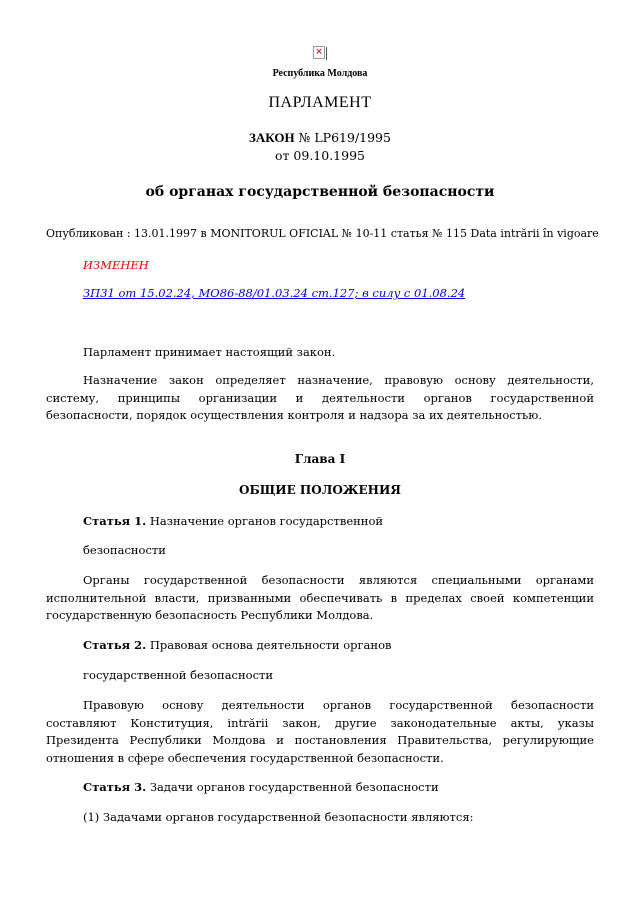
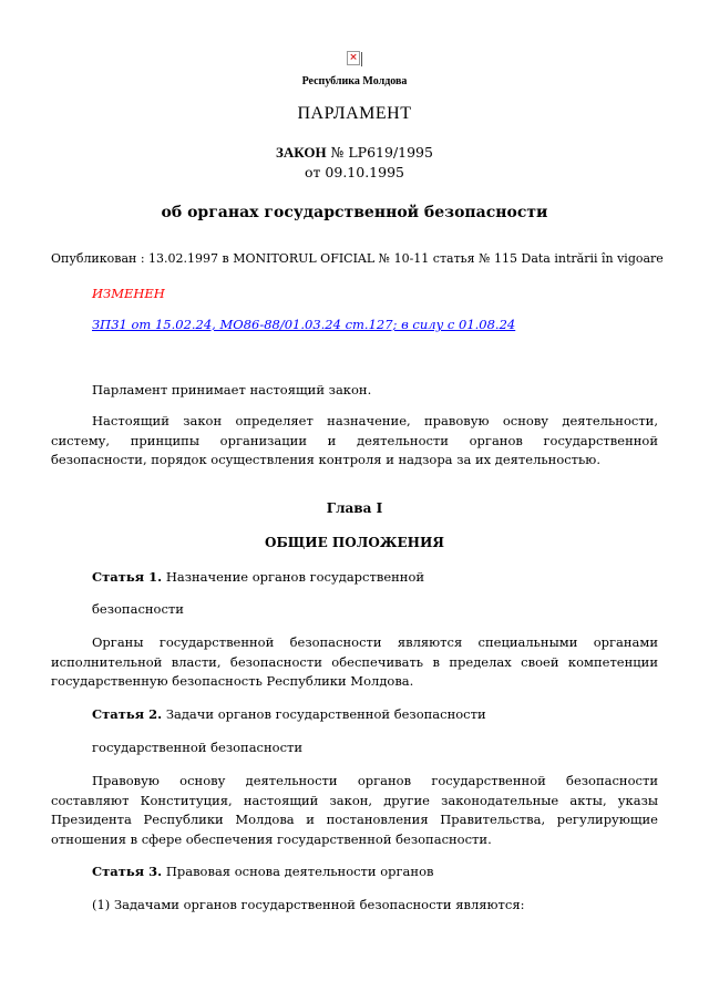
  ×
  Республика Молдова
  ПАРЛАМЕНТ
  ЗАКОН № LP619/1995
  от 09.10.1995
  об органах государственной безопасности
- Опубликован : 13.01.1997 в MONITORUL OFICIAL № 10-11 статья № 115 Data intrării în vigoare
+ Опубликован : 13.02.1997 в MONITORUL OFICIAL № 10-11 статья № 115 Data intrării în vigoare
  ИЗМЕНЕН
  ЗП31 от 15.02.24, МО86-88/01.03.24 ст.127; в силу с 01.08.24
  Парламент принимает настоящий закон.
- Назначение закон определяет назначение, правовую основу деятельности, систему, принципы организации и деятельности органов государственной безопасности, порядок осуществления контроля и надзора за их деятельностью.
+ Настоящий закон определяет назначение, правовую основу деятельности, систему, принципы организации и деятельности органов государственной безопасности, порядок осуществления контроля и надзора за их деятельностью.
  Глава I
  ОБЩИЕ ПОЛОЖЕНИЯ
  Статья 1. Назначение органов государственной
  безопасности
- Органы государственной безопасности являются специальными органами исполнительной власти, призванными обеспечивать в пределах своей компетенции государственную безопасность Республики Молдова.
+ Органы государственной безопасности являются специальными органами исполнительной власти, безопасности обеспечивать в пределах своей компетенции государственную безопасность Республики Молдова.
- Статья 2. Правовая основа деятельности органов
+ Статья 2. Задачи органов государственной безопасности
  государственной безопасности
- Правовую основу деятельности органов государственной безопасности составляют Конституция, intrării закон, другие законодательные акты, указы Президента Республики Молдова и постановления Правительства, регулирующие отношения в сфере обеспечения государственной безопасности.
+ Правовую основу деятельности органов государственной безопасности составляют Конституция, настоящий закон, другие законодательные акты, указы Президента Республики Молдова и постановления Правительства, регулирующие отношения в сфере обеспечения государственной безопасности.
- Статья 3. Задачи органов государственной безопасности
+ Статья 3. Правовая основа деятельности органов
  (1) Задачами органов государственной безопасности являются:
